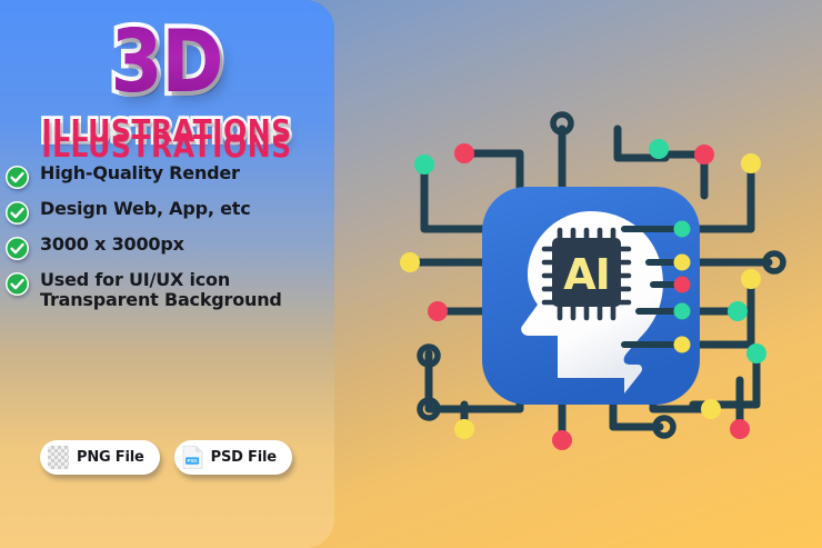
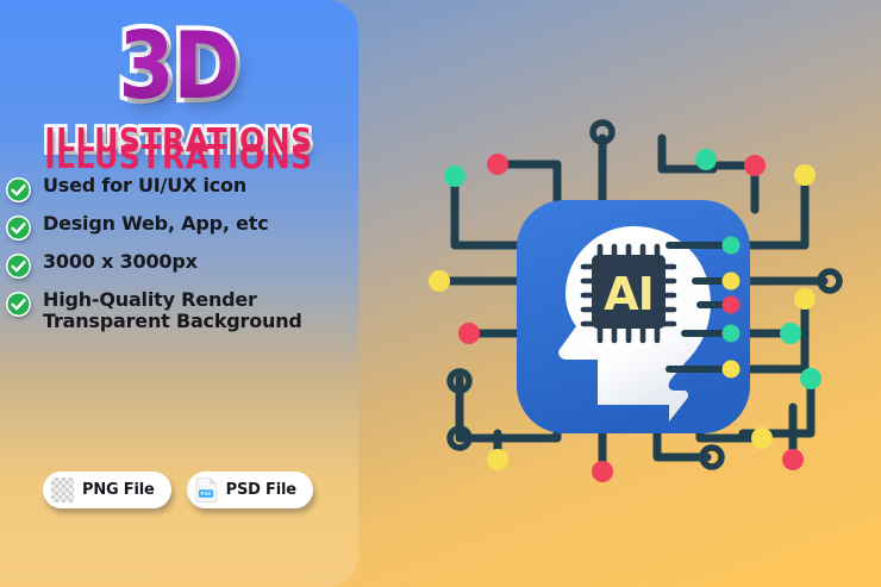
  3D
  ILLUSTRATIONS
  ILLUSTRATIONS
- High-Quality Render
+ Used for UI/UX icon
  Design Web, App, etc
  3000 x 3000px
- Used for UI/UX icon
+ High-Quality Render
  Transparent Background
  PNG File
  PSD File
  AI
